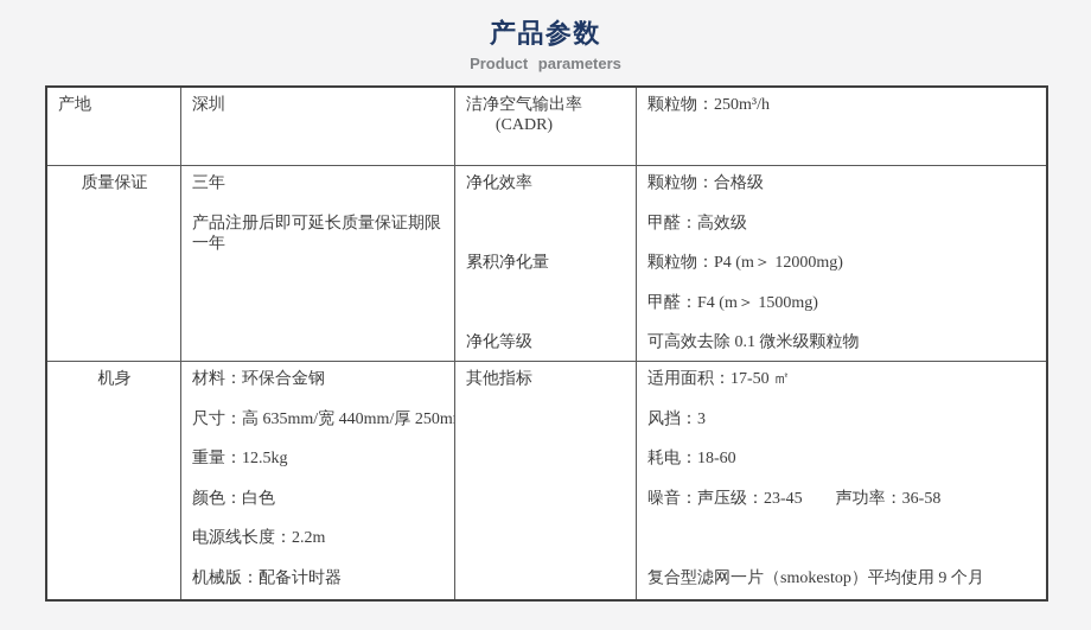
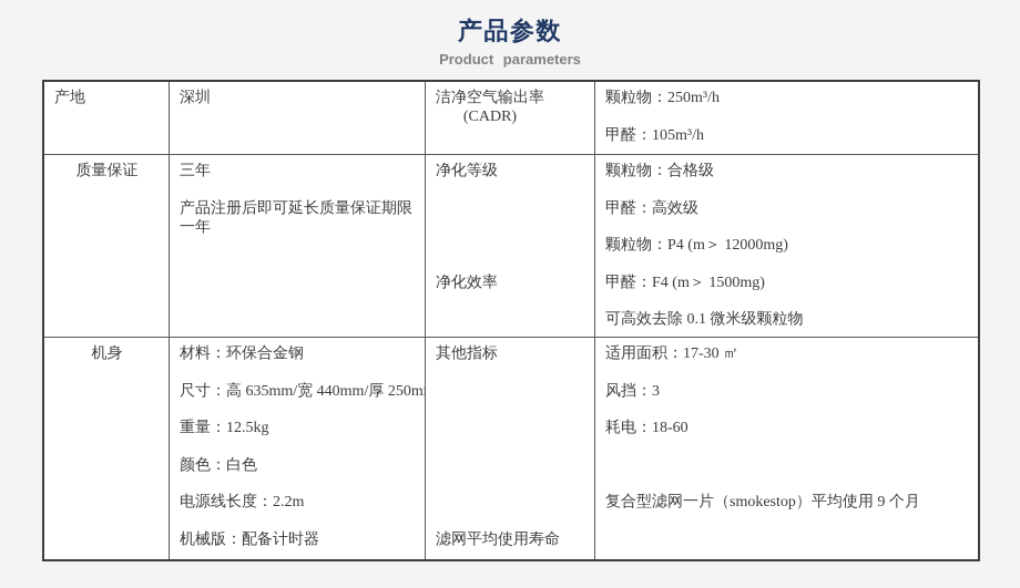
  产品参数
  Product parameters
  产地
  深圳
  洁净空气输出率
  (CADR)
  颗粒物：250m³/h
+ 甲醛：105m³/h
  质量保证
  三年
  产品注册后即可延长质量保证期限
  一年
- 净化效率
+ 净化等级
- 累积净化量
- 净化等级
+ 净化效率
  颗粒物：合格级
  甲醛：高效级
  颗粒物：P4 (m＞ 12000mg)
  甲醛：F4 (m＞ 1500mg)
  可高效去除 0.1 微米级颗粒物
  机身
  材料：环保合金钢
  尺寸：高 635mm/宽 440mm/厚 250m
  重量：12.5kg
  颜色：白色
  电源线长度：2.2m
  机械版：配备计时器
  其他指标
+ 滤网平均使用寿命
- 适用面积：17-50 ㎡
+ 适用面积：17-30 ㎡
  风挡：3
  耗电：18-60
- 噪音：声压级：23-45 声功率：36-58
  复合型滤网一片（smokestop）平均使用 9 个月
